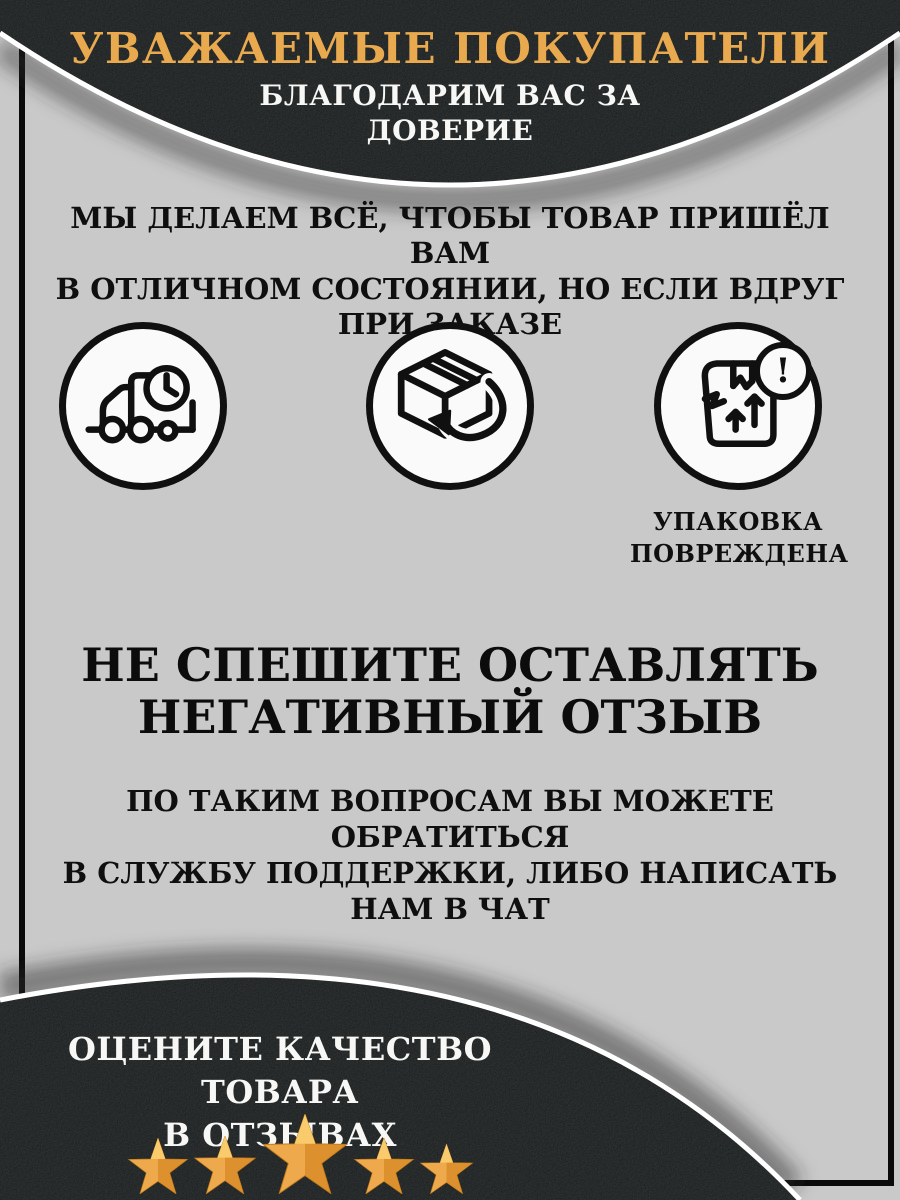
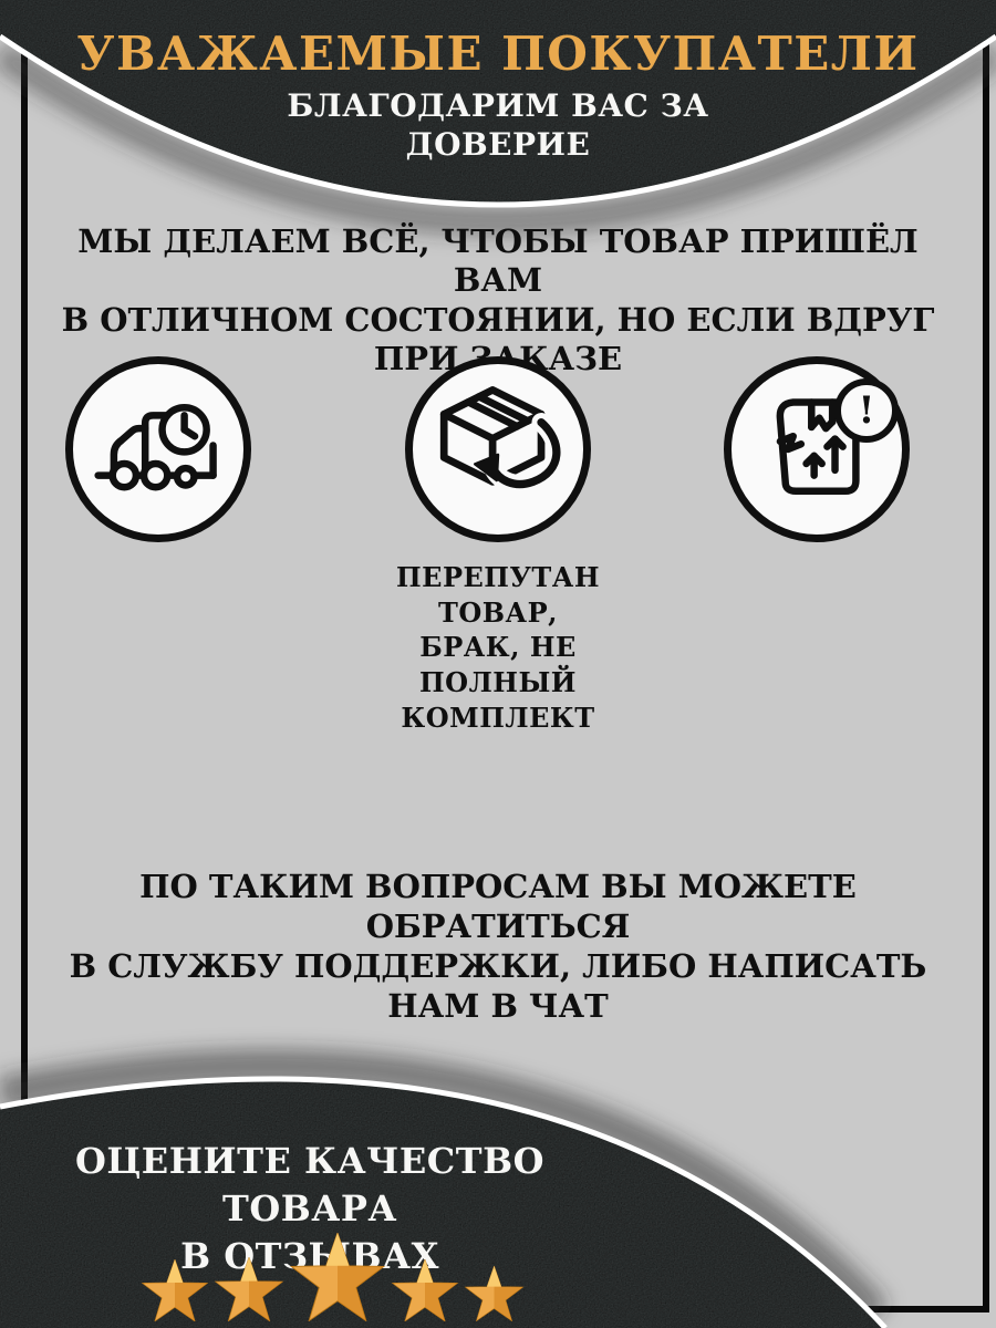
  УВАЖАЕМЫЕ ПОКУПАТЕЛИ
  БЛАГОДАРИМ ВАС ЗА
  ДОВЕРИЕ
  МЫ ДЕЛАЕМ ВСЁ, ЧТОБЫ ТОВАР ПРИШЁЛ ВАМ
  В ОТЛИЧНОМ СОСТОЯНИИ, НО ЕСЛИ ВДРУГ
  ПРИКАЗЕ
+ ПЕРЕПУТАН ТОВАР,
+ БРАК, НЕ ПОЛНЫЙ
+ КОМПЛЕКТ
  !
- УПАКОВКА
- ПОВРЕЖДЕНА
- НЕ СПЕШИТЕ ОСТАВЛЯТЬ
- НЕГАТИВНЫЙ ОТЗЫВ
  ПО ТАКИМ ВОПРОСАМ ВЫ МОЖЕТЕ ОБРАТИТЬСЯ
  В СЛУЖБУ ПОДДЕРЖКИ, ЛИБО НАПИСАТЬ
  НАМ В ЧАТ
  ОЦЕНИТЕ КАЧЕСТВО ТОВАРА
  В ОТЗВАХ
